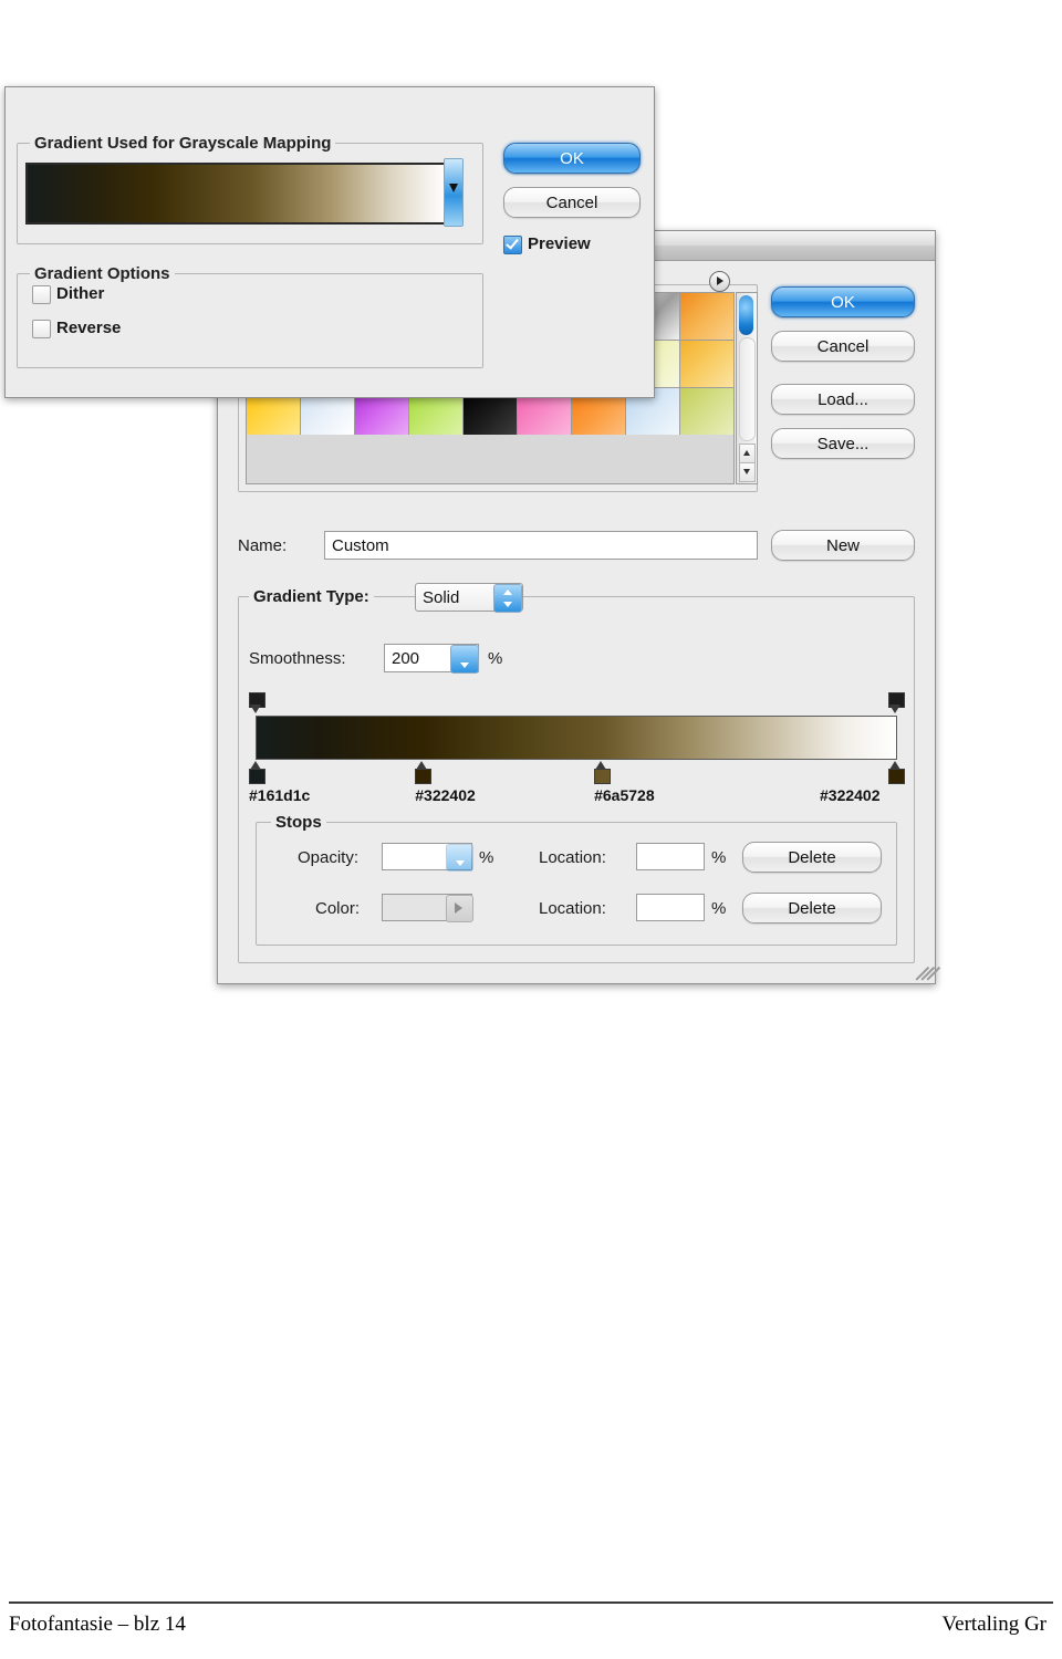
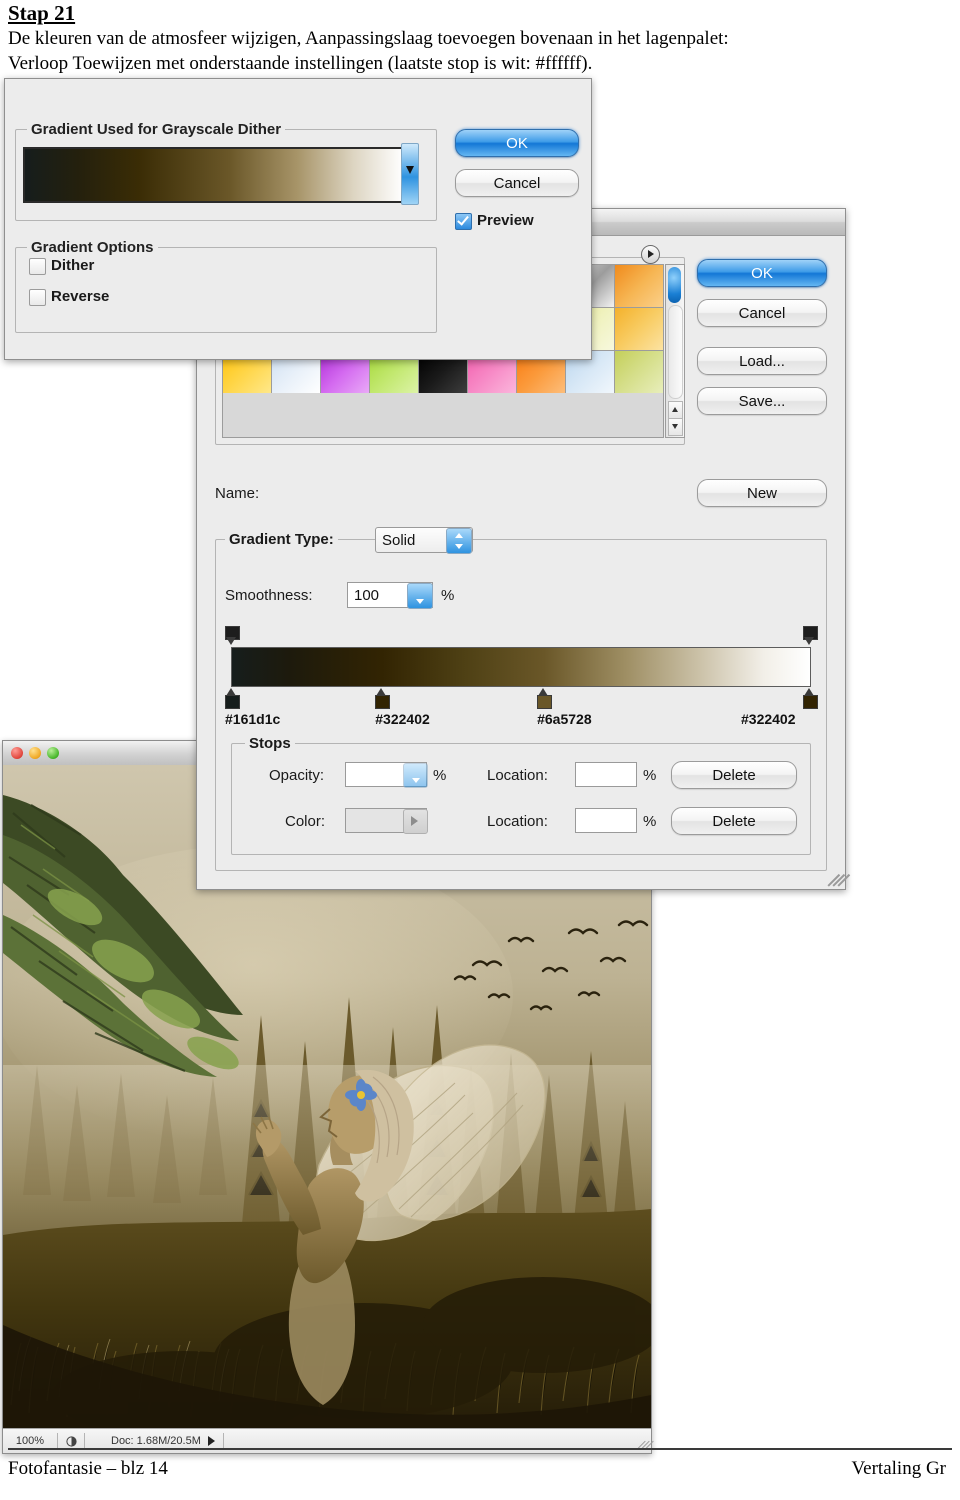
+ Stap 21
+ De kleuren van de atmosfeer wijzigen, Aanpassingslaag toevoegen bovenaan in het lagenpalet:
+ Verloop Toewijzen met onderstaande instellingen (laatste stop is wit: #ffffff).
+ 100%
+ Doc: 1.68M/20.5M
  OK
  Cancel
  Load...
  Save...
  New
  Name:
- Custom
  Gradient Type:
  Solid
  Smoothness:
- 200
+ 100
  %
  #161d1c
  #322402
  #6a5728
  #322402
  Stops
  Opacity:
  %
  Location:
  %
  Delete
  Color:
  Location:
  %
  Delete
- Gradient Used for Grayscale Mapping
+ Gradient Used for Grayscale Dither
  Gradient Options
  Dither
  Reverse
  OK
  Cancel
  Preview
  Fotofantasie – blz 14
  Vertaling Gr
